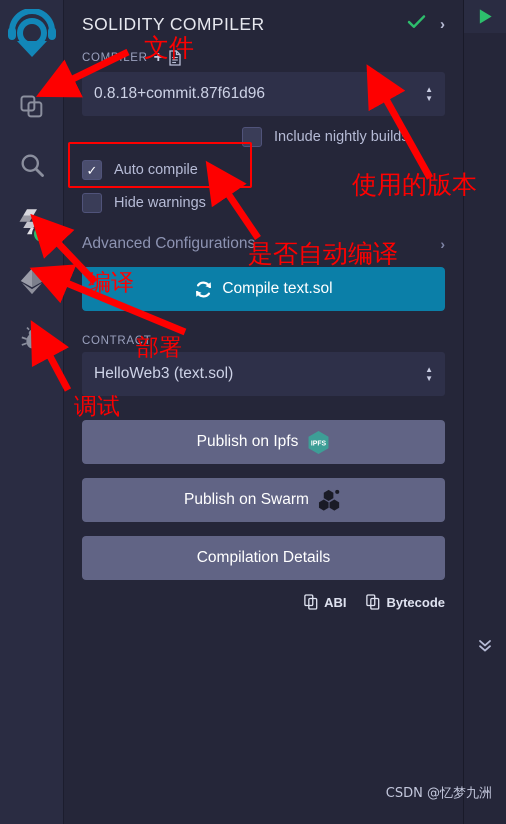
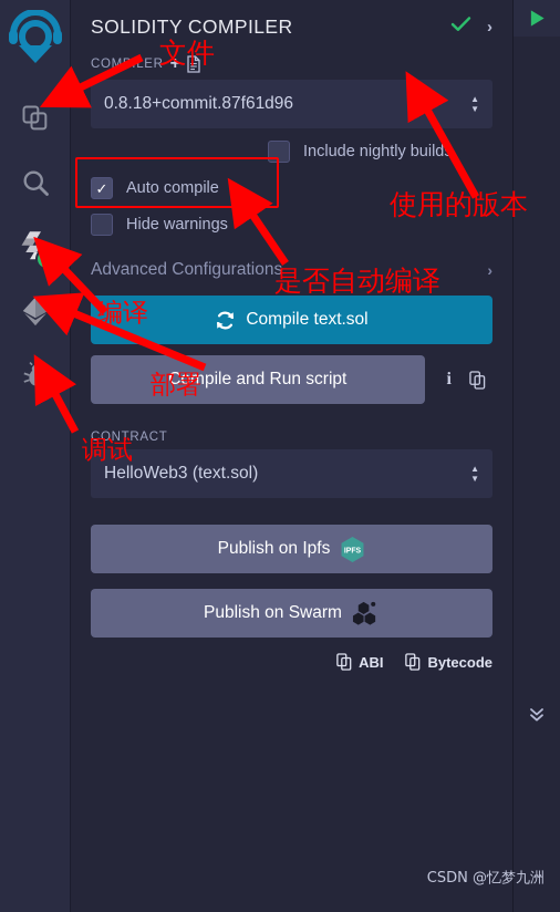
  SOLIDITY COMPILER
  ›
  COMLER
  +
  0.8.18+commit.87f61d96
  ▲
  ▼
  Include nightly build
  ✓
  Auto compile
  Hide warnings
  Advanced Configurations
  ›
  Compile text.sol
+ Compile and Run script
+ i
  CONTRACT
  HelloWeb3 (text.sol)
  ▲
  ▼
  Publish on Ipfs
  Publish on Swarm
- Compilation Details
  ABI
  Bytecode
  文件
  使用的版本
  是否自动编译
  编译
  部署
  调试
  CSDN @忆梦九洲
